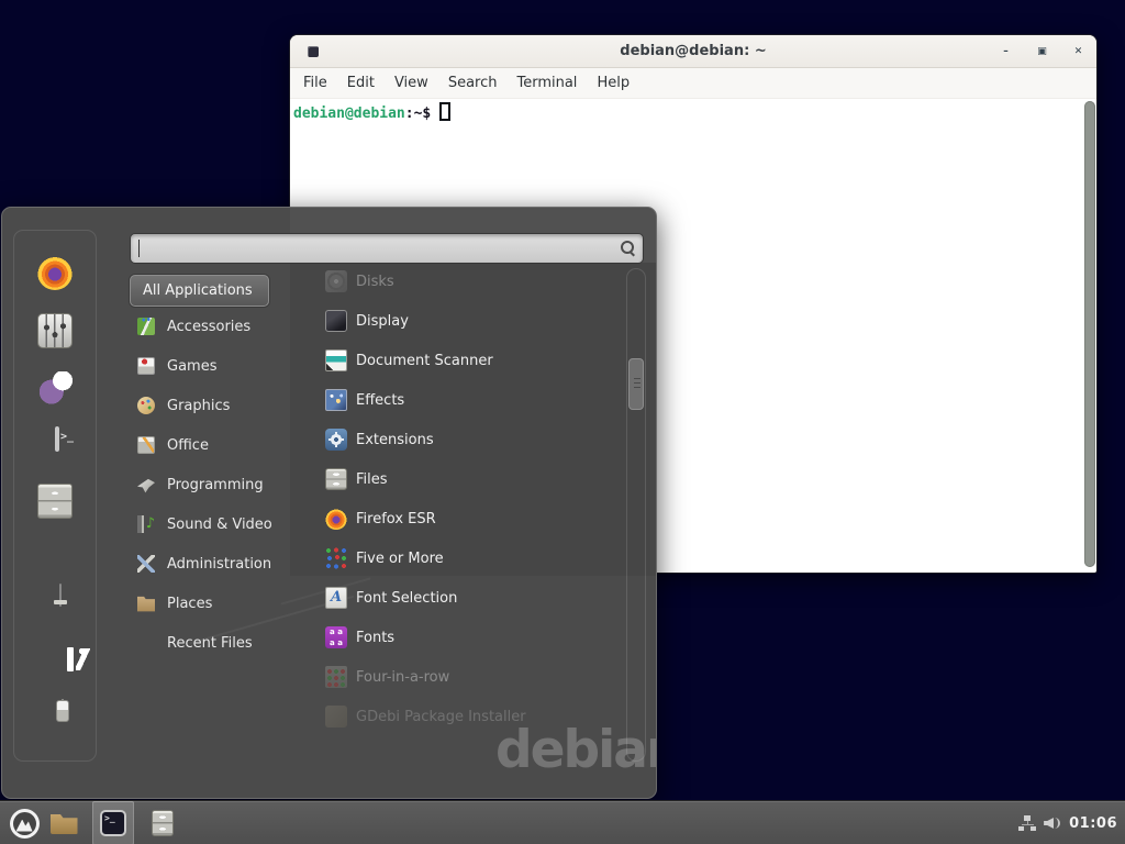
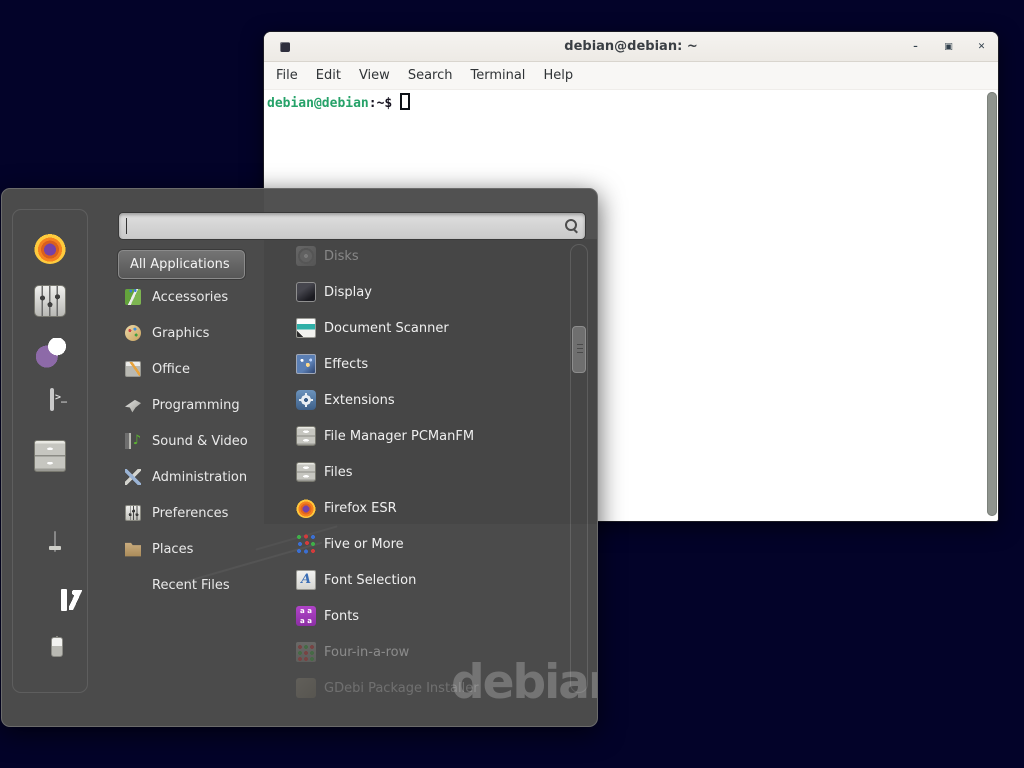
  debian@debian: ~
  –
  ▣
  ✕
  File
  Edit
  View
  Search
  Terminal
  Help
  debian@debian:~$
  debia
  All Applications
  Accessories
- Games
  Graphics
  Office
  Programming
  Sound & Video
  Administration
+ Preferences
  Places
  Recent Files
  Disks
  Display
  Document Scanner
  Effects
  Extensions
+ File Manager PCManFM
  Files
  Firefox ESR
  Five or More
  Font Selection
  Fonts
  Four-in-a-row
  GDebi Package Installer
- 01:06
